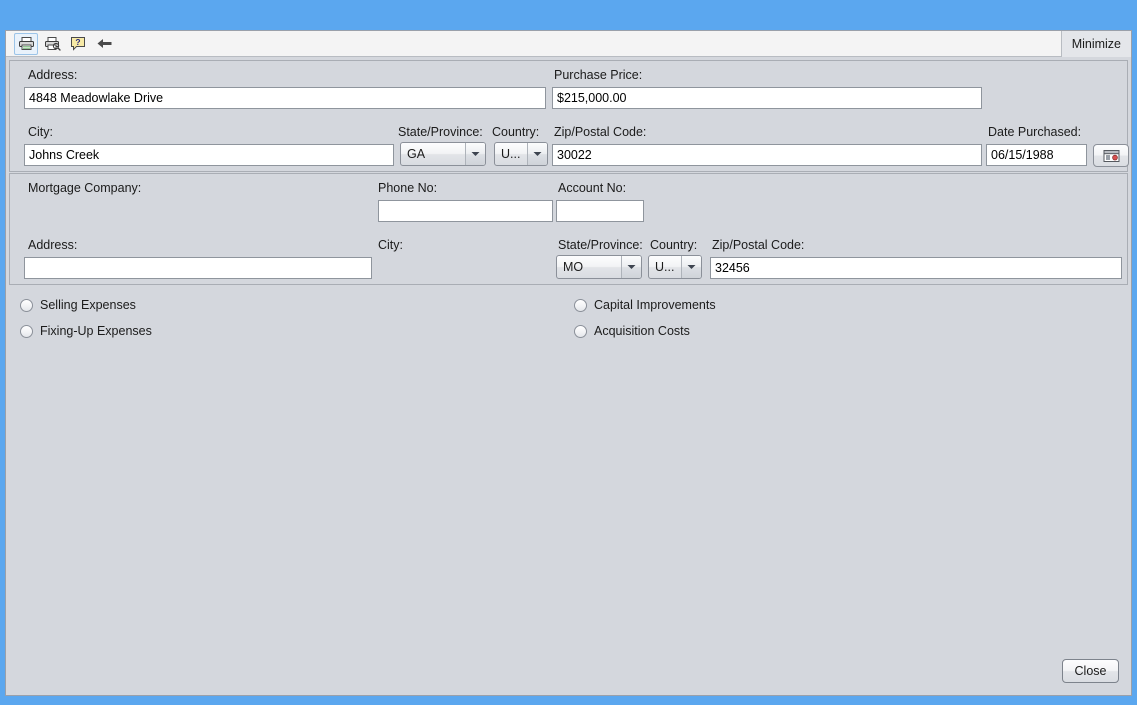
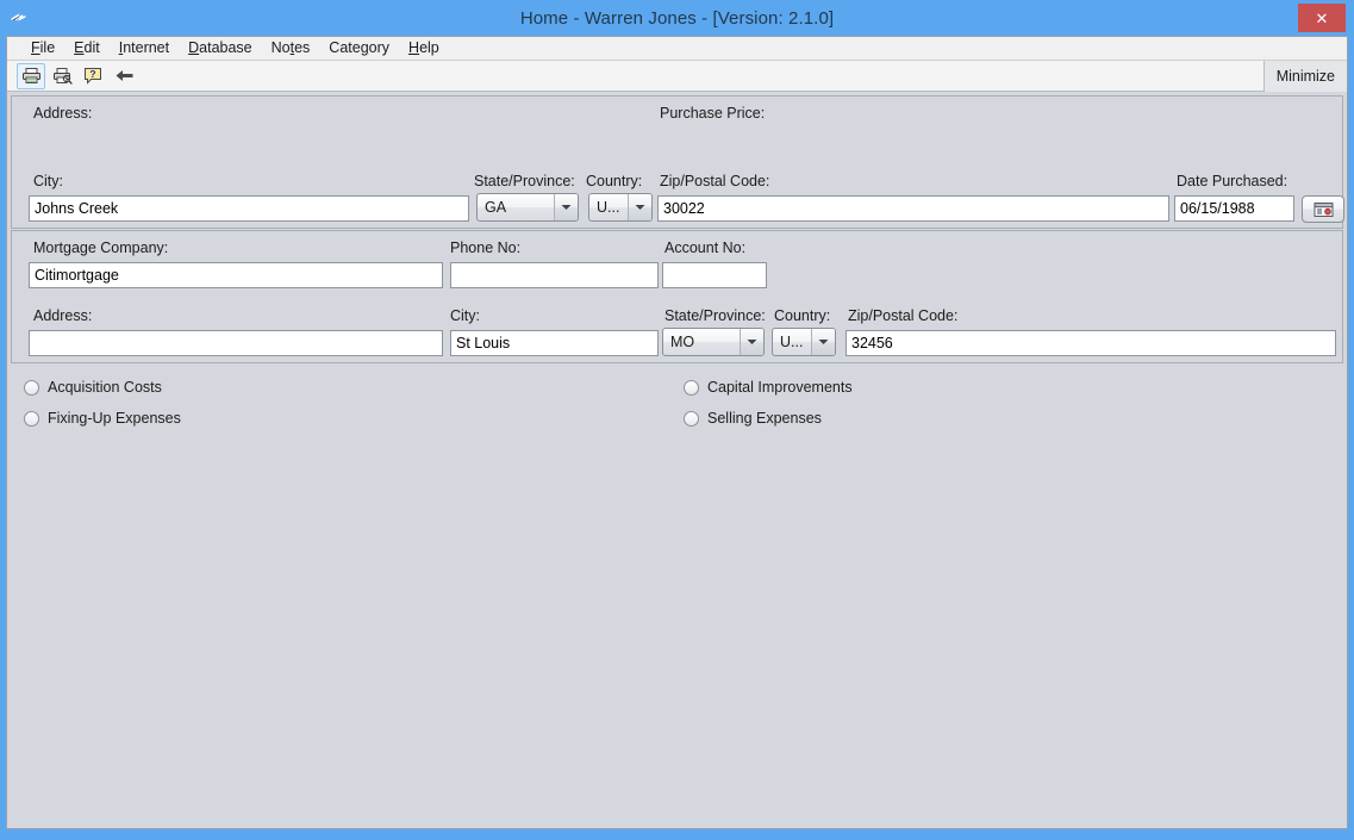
+ Home - Warren Jones - [Version: 2.1.0]
+ ✕
+ File
+ Edit
+ Internet
+ Database
+ Notes
+ Category
+ Help
  ?
  Minimize
  Address:
- 4848 Meadowlake Drive
  Purchase Price:
- $215,000.00
  City:
  Johns Creek
  State/Province:
  GA
  Country:
  U...
  Zip/Postal Code:
  30022
  Date Purchased:
  06/15/1988
  Mortgage Company:
+ Citimortgage
  Phone No:
  Account No:
  Address:
  City:
+ St Louis
  State/Province:
  MO
  Country:
  U...
  Zip/Postal Code:
  32456
- Selling Expenses
+ Acquisition Costs
  Fixing-Up Expenses
  Capital Improvements
- Acquisition Costs
+ Selling Expenses
- Close
